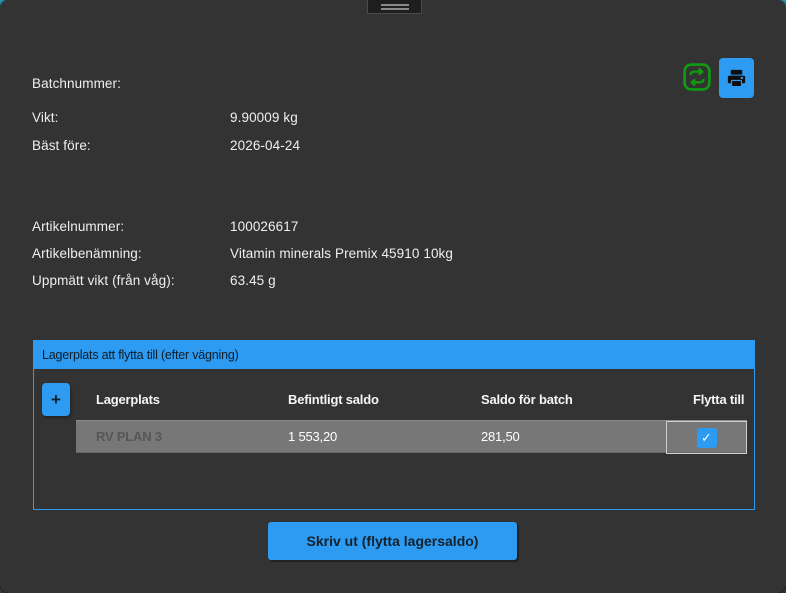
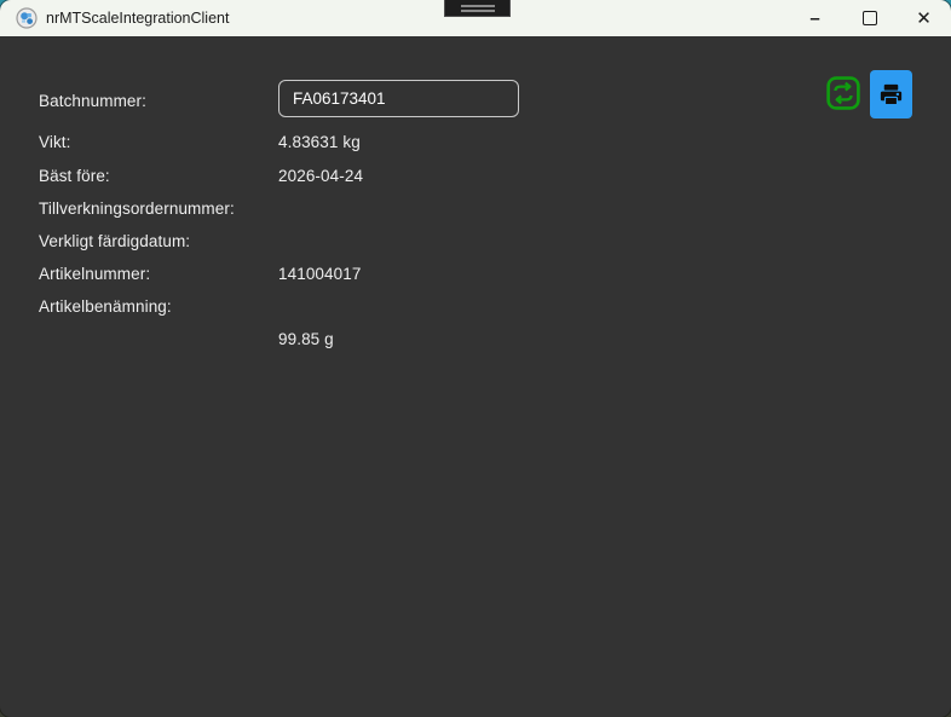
+ nrMTScaleIntegrationClient
+ –
+ ✕
  Batchnummer:
+ FA06173401
  Vikt:
- 9.90009 kg
+ 4.83631 kg
  Bäst före:
  2026-04-24
+ Tillverkningsordernummer:
+ Verkligt färdigdatum:
  Artikelnummer:
- 100026617
+ 141004017
  Artikelbenämning:
- Vitamin minerals Premix 45910 10kg
- Uppmätt vikt (från våg):
- 63.45 g
+ 99.85 g
- Lagerplats att flytta till (efter vägning)
- +
- Lagerplats
- Befintligt saldo
- Saldo för batch
- Flytta till
- RV PLAN 3
- 1 553,20
- 281,50
- ✓
- Skriv ut (flytta lagersaldo)
